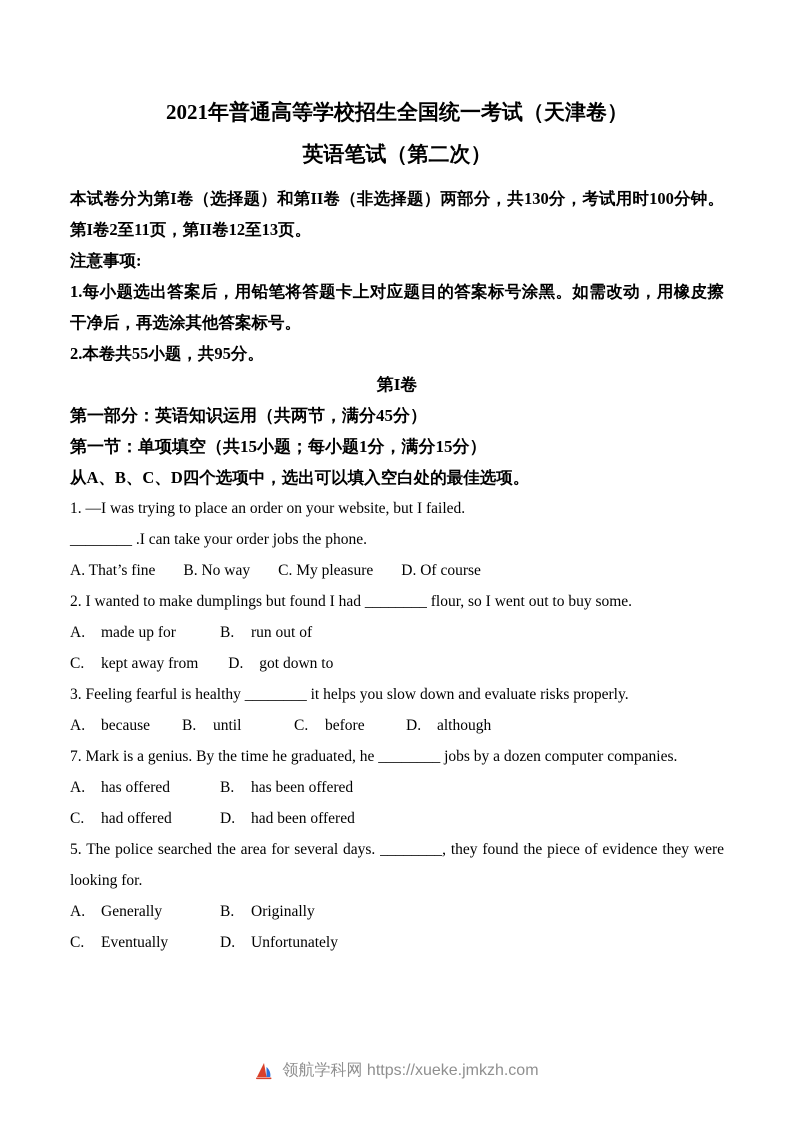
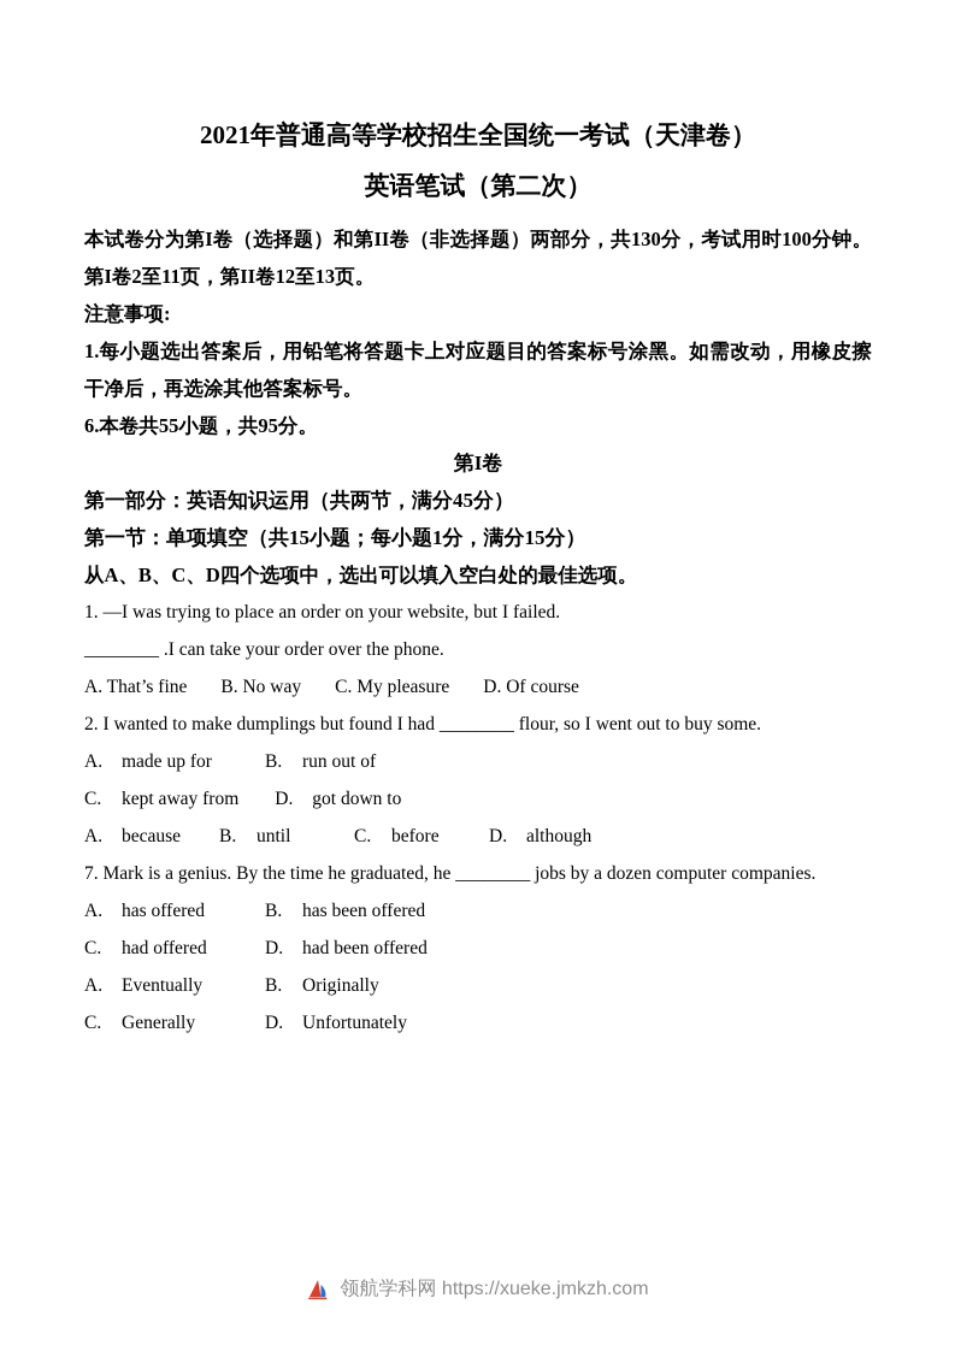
  2021年普通高等学校招生全国统一考试（天津卷）
  英语笔试（第二次）
  本试卷分为第I卷（选择题）和第II卷（非选择题）两部分，共130分，考试用时100分钟。第I卷2至11页，第II卷12至13页。
  注意事项:
  1.每小题选出答案后，用铅笔将答题卡上对应题目的答案标号涂黑。如需改动，用橡皮擦干净后，再选涂其他答案标号。
- 2.本卷共55小题，共95分。
+ 6.本卷共55小题，共95分。
  第I卷
  第一部分：英语知识运用（共两节，满分45分）
  第一节：单项填空（共15小题；每小题1分，满分15分）
  从A、B、C、D四个选项中，选出可以填入空白处的最佳选项。
  1. —I was trying to place an order on your website, but I failed.
- ________ .I can take your order jobs the phone.
+ ________ .I can take your order over the phone.
  A. That’s fine
  B. No way
  C. My pleasure
  D. Of course
  2. I wanted to make dumplings but found I had ________ flour, so I went out to buy some.
  A. made up for
  B. run out of
  C. kept away from
  D. got down to
- 3. Feeling fearful is healthy ________ it helps you slow down and evaluate risks properly.
  A. because
  B. until
  C. before
  D. although
  7. Mark is a genius. By the time he graduated, he ________ jobs by a dozen computer companies.
  A. has offered
  B. has been offered
  C. had offered
  D. had been offered
- 5. The police searched the area for several days. ________, they found the piece of evidence they were looking for.
- A. Generally
+ A. Eventually
  B. Originally
- C. Eventually
+ C. Generally
  D. Unfortunately
  领航学科网 https://xueke.jmkzh.com
